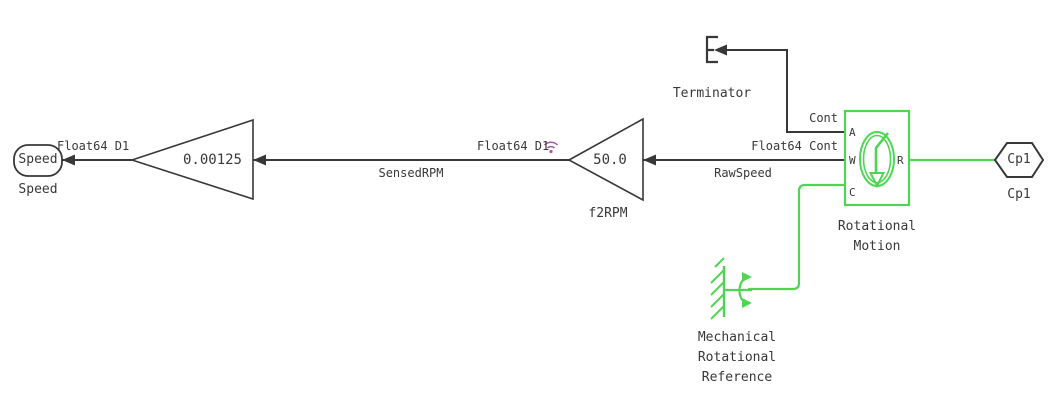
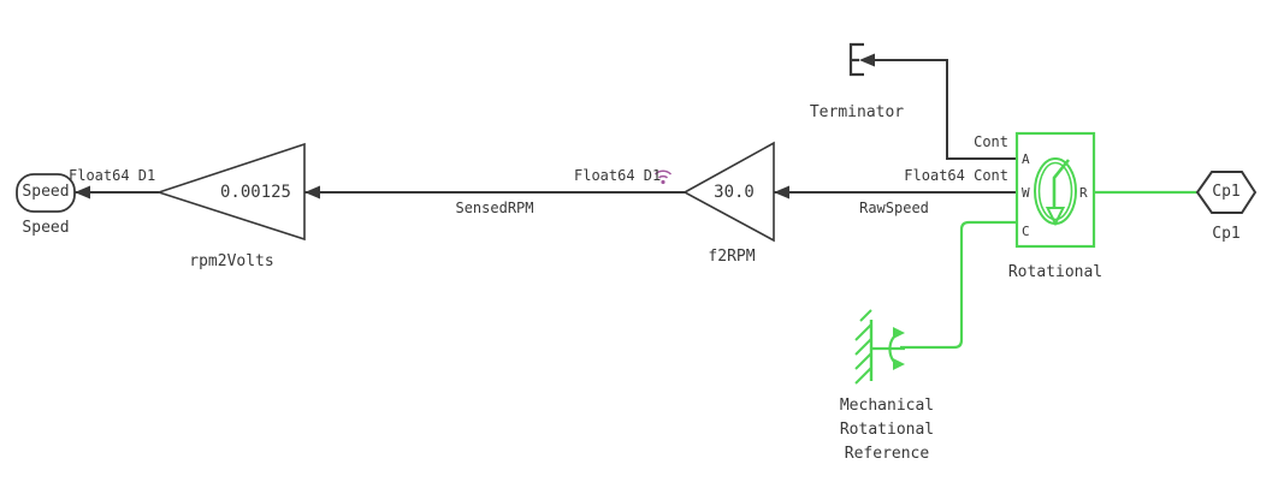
  Speed
  Speed
  Float64 D1
  0.00125
+ rpm2Volts
  SensedRPM
  Float64 D1
- 50.0
+ 30.0
  f2RPM
  RawSpeed
  Float64 Cont
  Cont
  Terminator
  A
  W
  C
  R
  Rotational
- Motion
  Mechanical
  Rotational
  Reference
  Cp1
  Cp1
